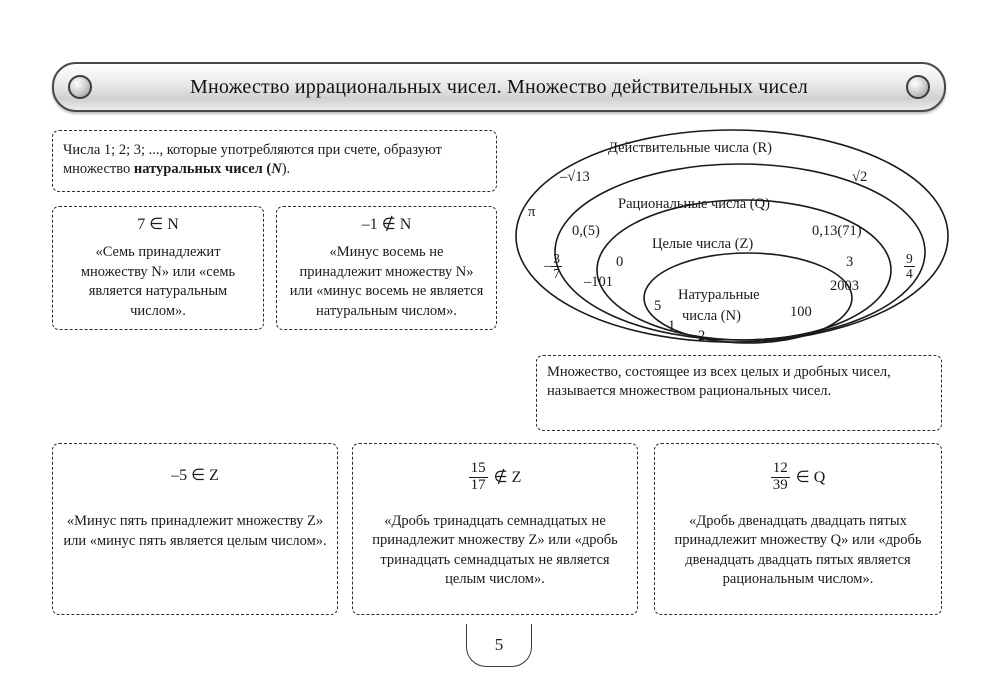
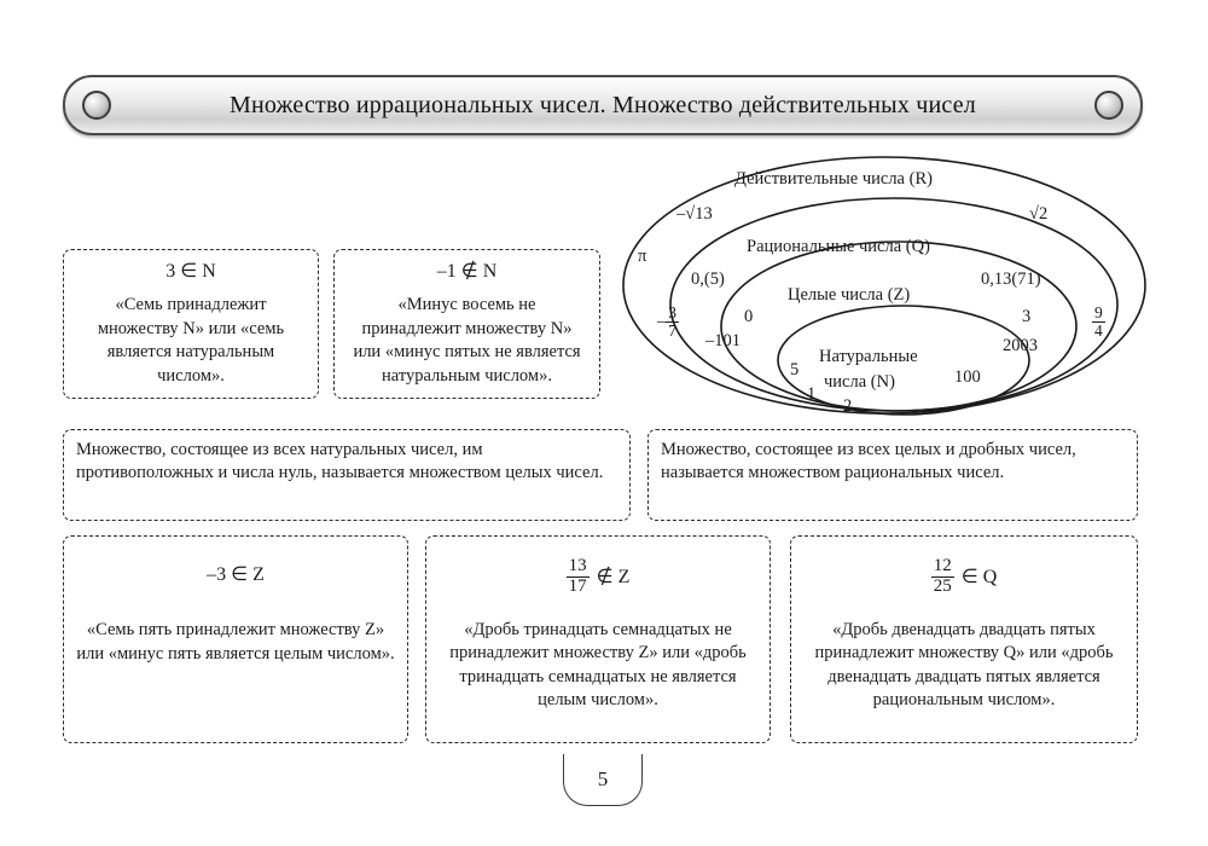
  Множество иррациональных чисел. Множество действительных чисел
- Числа 1; 2; 3; ..., которые употребляются при счете, образуют множество натуральных чисел (N).
- 7 ∈ N
+ 3 ∈ N
  «Семь принадлежит множеству N» или «семь является натуральным числом».
  –1 ∉ N
- «Минус восемь не принадлежит множеству N» или «минус восемь не является натуральным числом».
+ «Минус восемь не принадлежит множеству N» или «минус пятых не является натуральным числом».
  Действительные числа (R)
  Рациональные числа (Q)
  Целые числа (Z)
  Натуральные
  числа (N)
  π
  –√13
  √2
  0,(5)
  0,13(71)
  –
  3
  7
  9
  4
  0
  –101
  3
  2003
  5
  1
  2
  100
+ Множество, состоящее из всех натуральных чисел, им противоположных и числа нуль, называется множеством целых чисел.
  Множество, состоящее из всех целых и дробных чисел, называется множеством рациональных чисел.
- –5 ∈ Z
+ –3 ∈ Z
- «Минус пять принадлежит множеству Z» или «минус пять является целым числом».
+ «Семь пять принадлежит множеству Z» или «минус пять является целым числом».
- 15
+ 13
  17
  ∉ Z
  «Дробь тринадцать семнадцатых не принадлежит множеству Z» или «дробь тринадцать семнадцатых не является целым числом».
  12
- 39
+ 25
  ∈ Q
  «Дробь двенадцать двадцать пятых принадлежит множеству Q» или «дробь двенадцать двадцать пятых является рациональным числом».
  5
